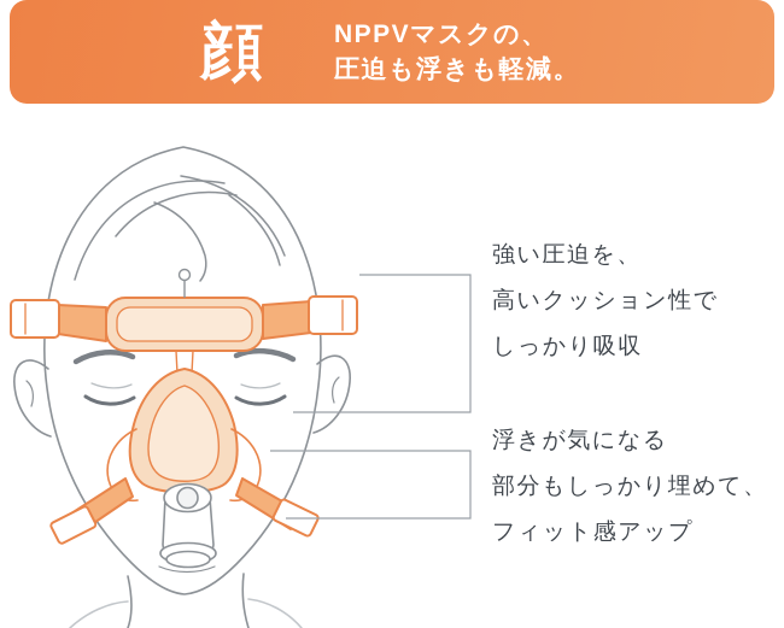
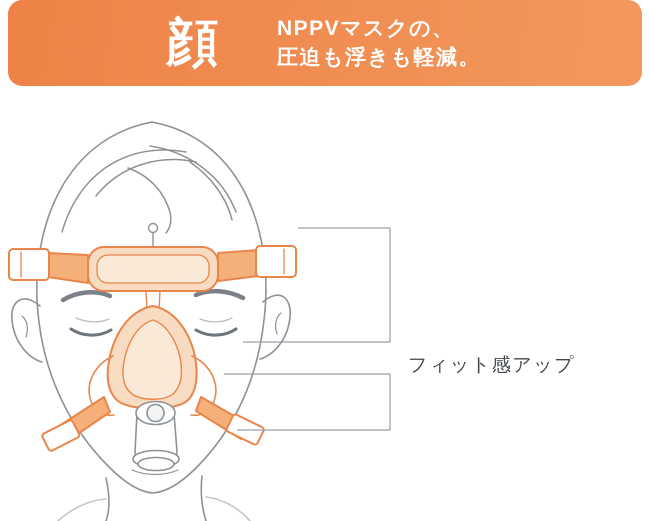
  顔
  NPPVマスクの、
  圧迫も浮きも軽減。
- 強い圧迫を、
- 高いクッション性で
- しっかり吸収
- 浮きが気になる
- 部分もしっかり埋めて、
  フィット感アップ
